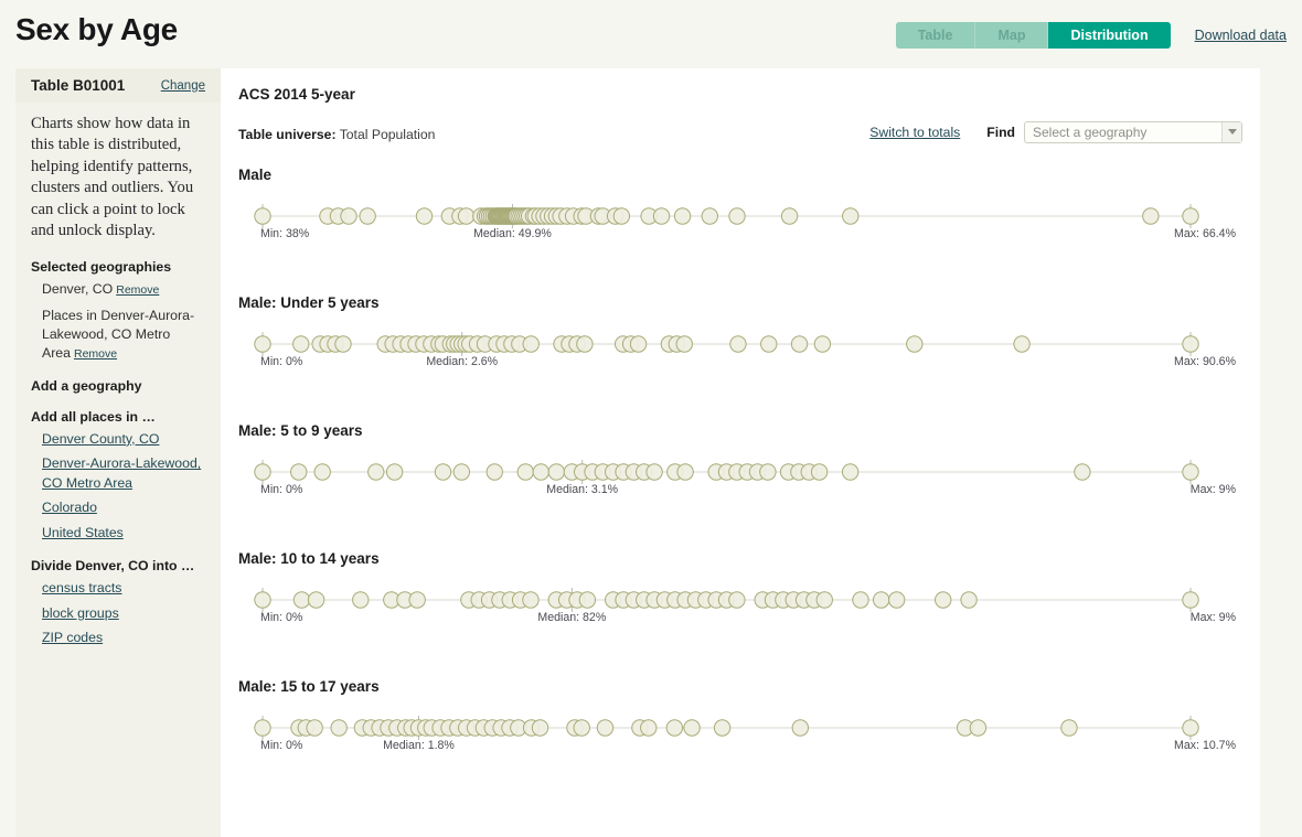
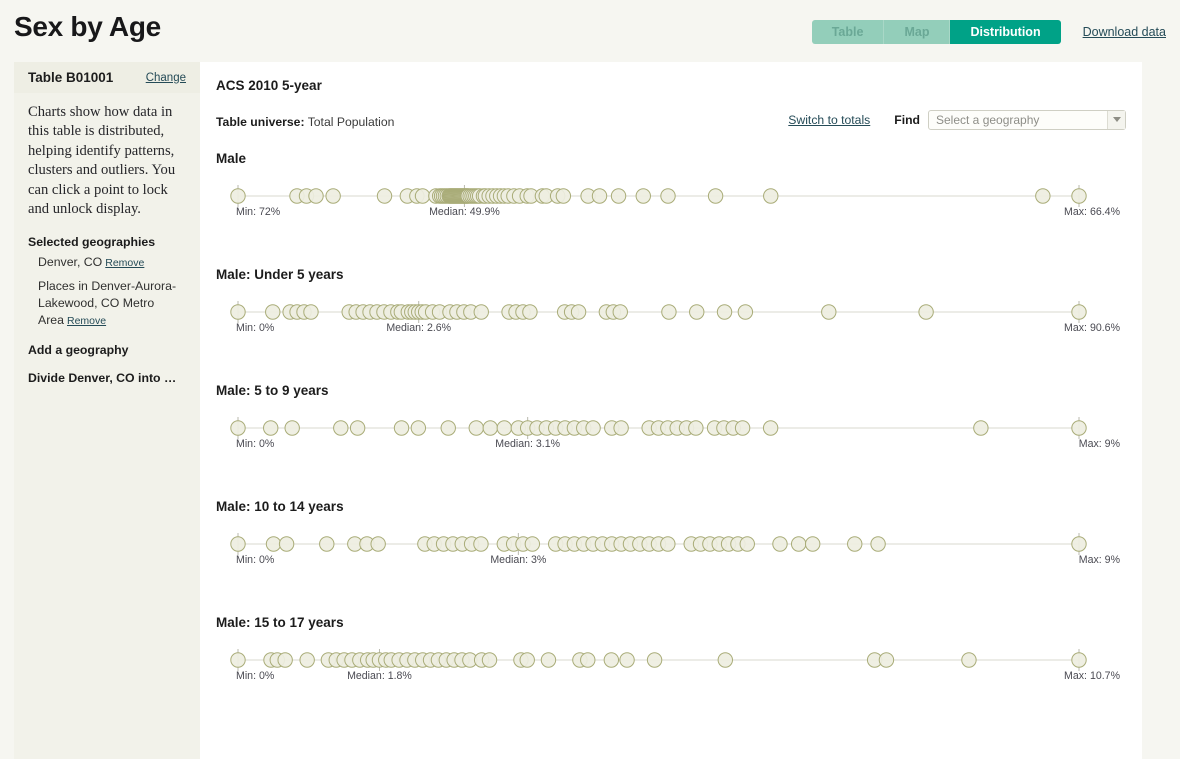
  Sex by Age
  Table
  Map
  Distribution
  Download data
  Table B01001
  Change
  Charts show how data in this table is distributed, helping identify patterns, clusters and outliers. You can click a point to lock and unlock display.
  Selected geographies
  Denver, CO Remove
  Places in Denver-Aurora-Lakewood, CO Metro Area Remove
  Add a geography
- Add all places in …
- Denver County, CO
- Denver-Aurora-Lakewood, CO Metro Area
- Colorado
- United States
  Divide Denver, CO into …
- census tracts
- block groups
- ZIP codes
- ACS 2014 5-year
+ ACS 2010 5-year
  Table universe: Total Population
  Switch to totals
  Find
  Select a geography
  Male
- Min: 38%
+ Min: 72%
  Median: 49.9%
  Max: 66.4%
  Male: Under 5 years
  Min: 0%
  Median: 2.6%
  Max: 90.6%
  Male: 5 to 9 years
  Min: 0%
  Median: 3.1%
  Max: 9%
  Male: 10 to 14 years
  Min: 0%
- Median: 82%
+ Median: 3%
  Max: 9%
  Male: 15 to 17 years
  Min: 0%
  Median: 1.8%
  Max: 10.7%
